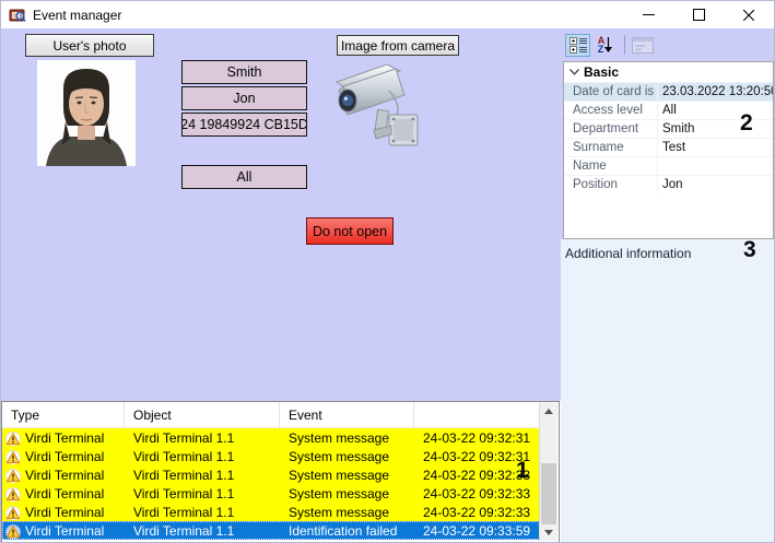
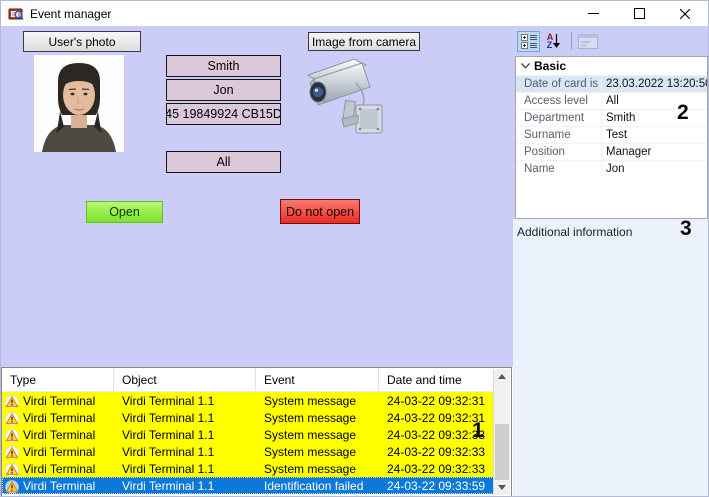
  Event manager
  User's photo
  Smith
  Jon
- 24 19849924 CB15D
+ 45 19849924 CB15D
  All
  Image from camera
+ Open
  Do not open
  A
  Z
  Basic
  Date of card is
  23.03.2022 13:20:5
  Access level
  All
  Department
  Smith
  Surname
  Test
- Name
+ Position
+ Manager
- Position
+ Name
  Jon
  Additional information
  Type
  Object
  Event
+ Date and time
  Virdi Terminal
  Virdi Terminal 1.1
  System message
  24-03-22 09:32:31
  Virdi Terminal
  Virdi Terminal 1.1
  System message
  24-03-22 09:32:31
  Virdi Terminal
  Virdi Terminal 1.1
  System message
  24-03-22 09:32:33
  Virdi Terminal
  Virdi Terminal 1.1
  System message
  24-03-22 09:32:33
  Virdi Terminal
  Virdi Terminal 1.1
  System message
  24-03-22 09:32:33
  Virdi Terminal
  Virdi Terminal 1.1
  Identification failed
  24-03-22 09:33:59
  1
  2
  3
